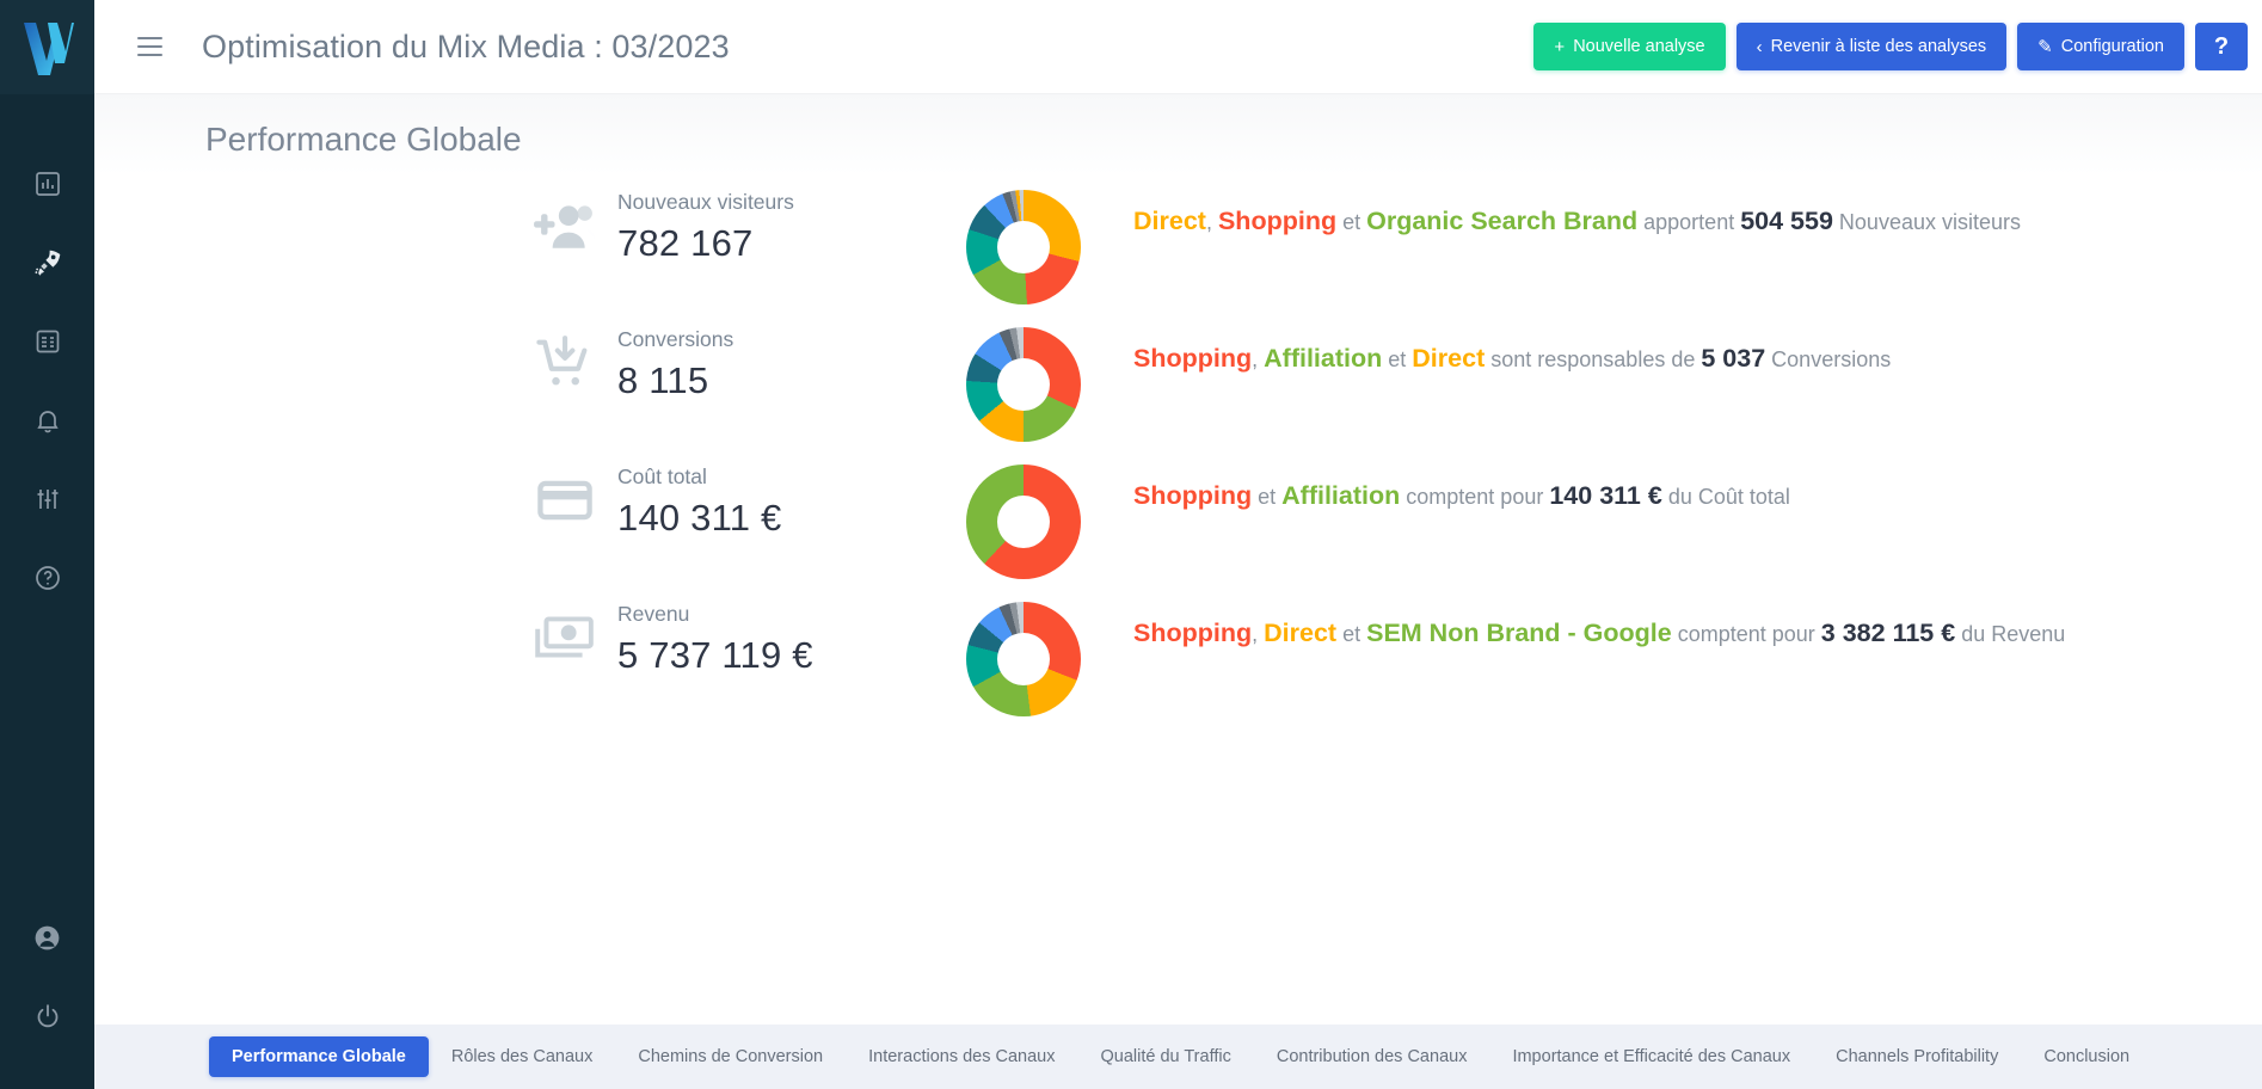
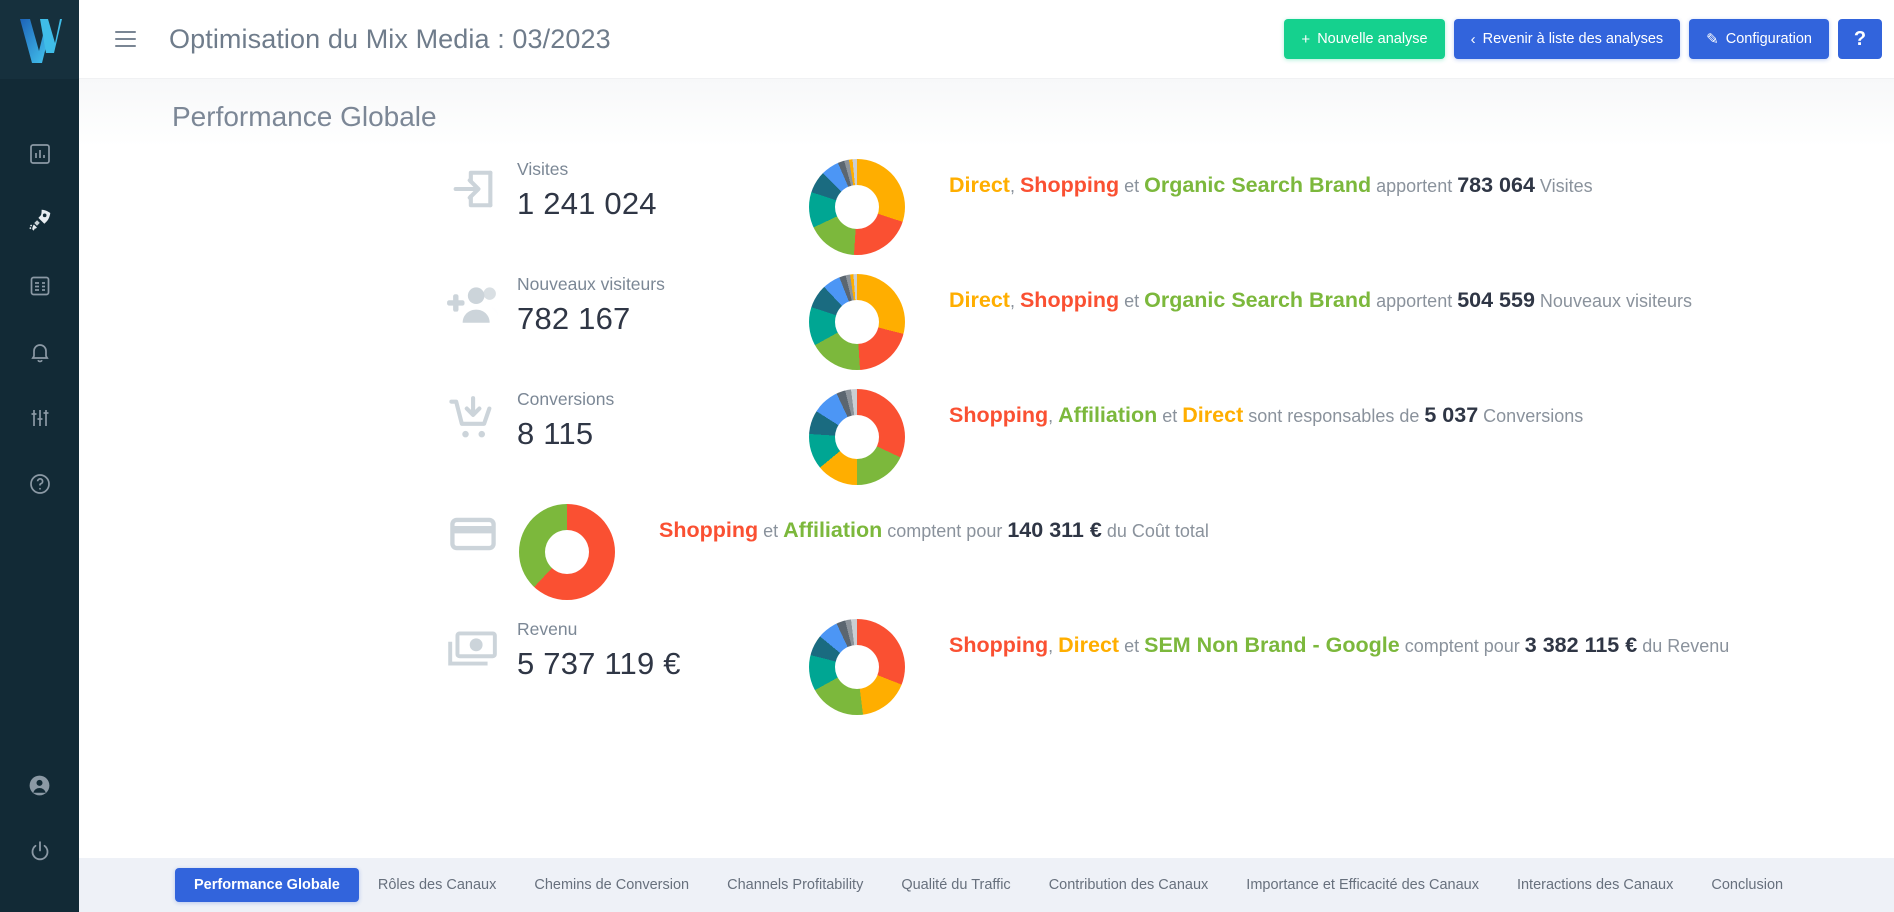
  Optimisation du Mix Media : 03/2023
  +
  Nouvelle analyse
  ‹
  Revenir à liste des analyses
  ✎
  Configuration
  ?
  Performance Globale
+ Visites
+ 1 241 024
+ Direct, Shopping et Organic Search Brand apportent 783 064 Visites
  Nouveaux visiteurs
  782 167
  Direct, Shopping et Organic Search Brand apportent 504 559 Nouveaux visiteurs
  Conversions
  8 115
  Shopping, Affiliation et Direct sont responsables de 5 037 Conversions
- Coût total
- 140 311 €
  Shopping et Affiliation comptent pour 140 311 € du Coût total
  Revenu
  5 737 119 €
  Shopping, Direct et SEM Non Brand - Google comptent pour 3 382 115 € du Revenu
  Performance Globale
  Rôles des Canaux
  Chemins de Conversion
- Interactions des Canaux
+ Channels Profitability
  Qualité du Traffic
  Contribution des Canaux
  Importance et Efficacité des Canaux
- Channels Profitability
+ Interactions des Canaux
  Conclusion
